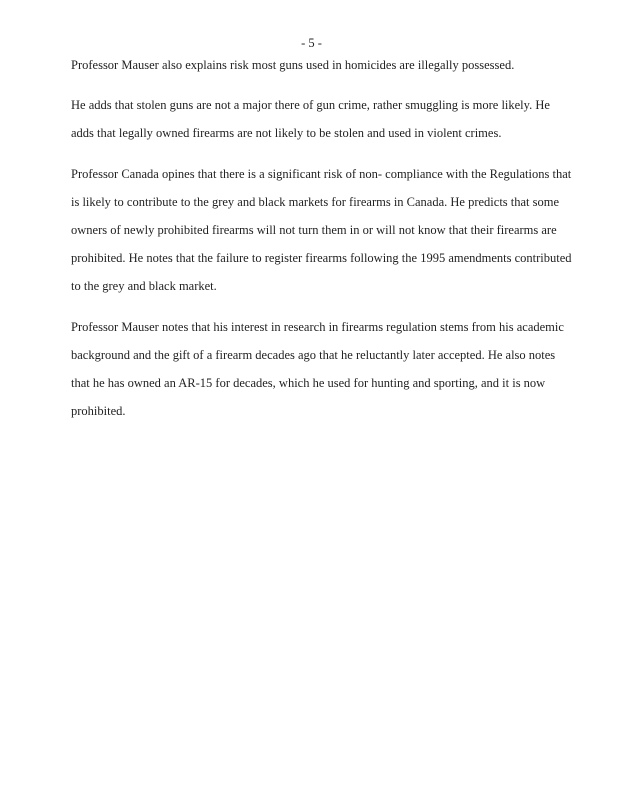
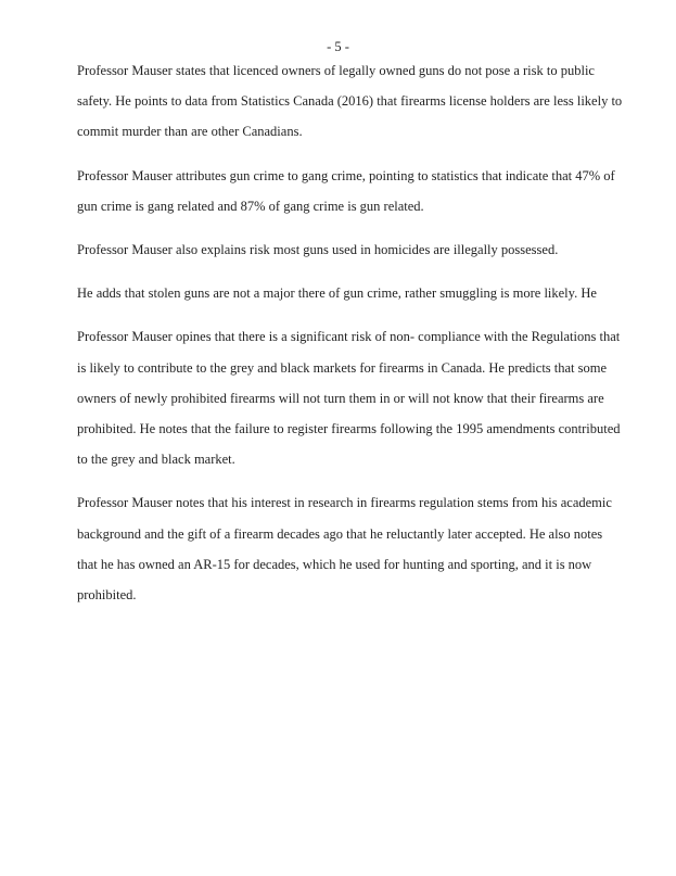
  - 5 -
+ Professor Mauser states that licenced owners of legally owned guns do not pose a risk to public
+ safety. He points to data from Statistics Canada (2016) that firearms license holders are less likely to
+ commit murder than are other Canadians.
+ Professor Mauser attributes gun crime to gang crime, pointing to statistics that indicate that 47% of
+ gun crime is gang related and 87% of gang crime is gun related.
  Professor Mauser also explains risk most guns used in homicides are illegally possessed.
  He adds that stolen guns are not a major there of gun crime, rather smuggling is more likely. He
- adds that legally owned firearms are not likely to be stolen and used in violent crimes.
- Professor Canada opines that there is a significant risk of non- compliance with the Regulations that
+ Professor Mauser opines that there is a significant risk of non- compliance with the Regulations that
  is likely to contribute to the grey and black markets for firearms in Canada. He predicts that some
  owners of newly prohibited firearms will not turn them in or will not know that their firearms are
  prohibited. He notes that the failure to register firearms following the 1995 amendments contributed
  to the grey and black market.
  Professor Mauser notes that his interest in research in firearms regulation stems from his academic
  background and the gift of a firearm decades ago that he reluctantly later accepted. He also notes
  that he has owned an AR-15 for decades, which he used for hunting and sporting, and it is now
  prohibited.
